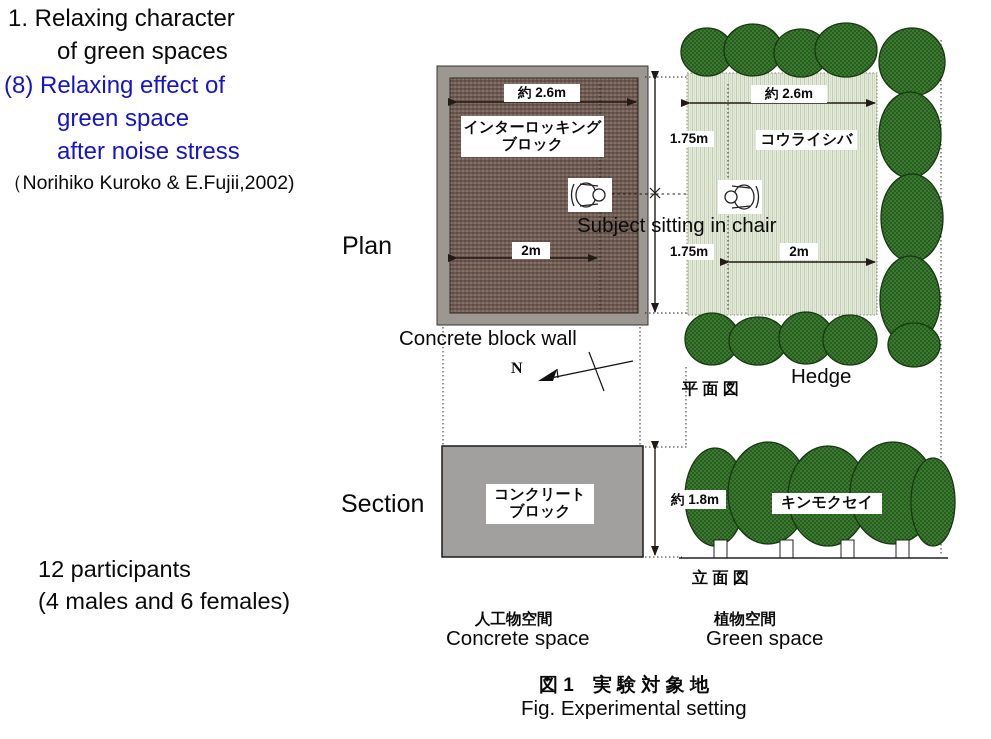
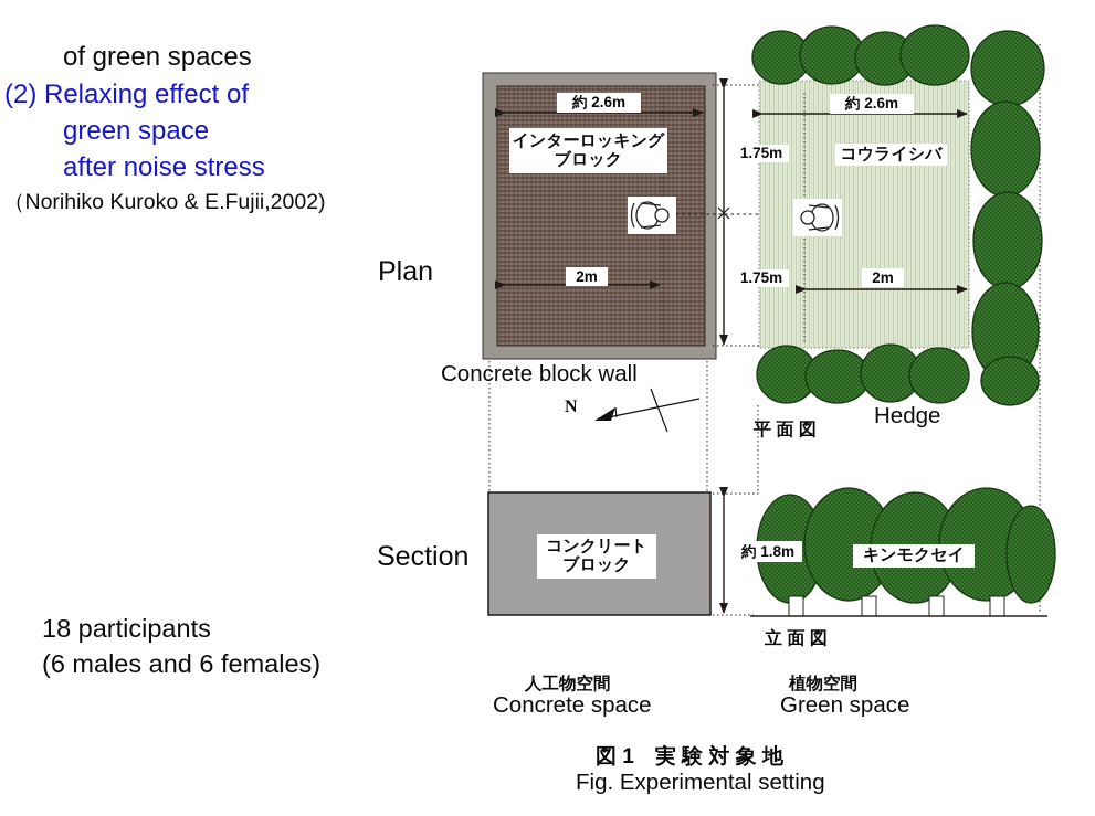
- 1. Relaxing character
  of green spaces
- (8) Relaxing effect of
+ (2) Relaxing effect of
  green space
  after noise stress
  （Norihiko Kuroko & E.Fujii,2002)
  Plan
  Section
- 12 participants
+ 18 participants
- (4 males and 6 females)
+ (6 males and 6 females)
  約 2.6m
  インターロッキング
  ブロック
  2m
  Concrete block wall
  約 2.6m
  コウライシバ
  1.75m
  1.75m
  2m
- Subject sitting in chair
  Hedge
  平 面 図
  N
  コンクリート
  ブロック
  約 1.8m
  キンモクセイ
  立 面 図
  人工物空間
  Concrete space
  植物空間
  Green space
  図 1 実 験 対 象 地
  Fig. Experimental setting
